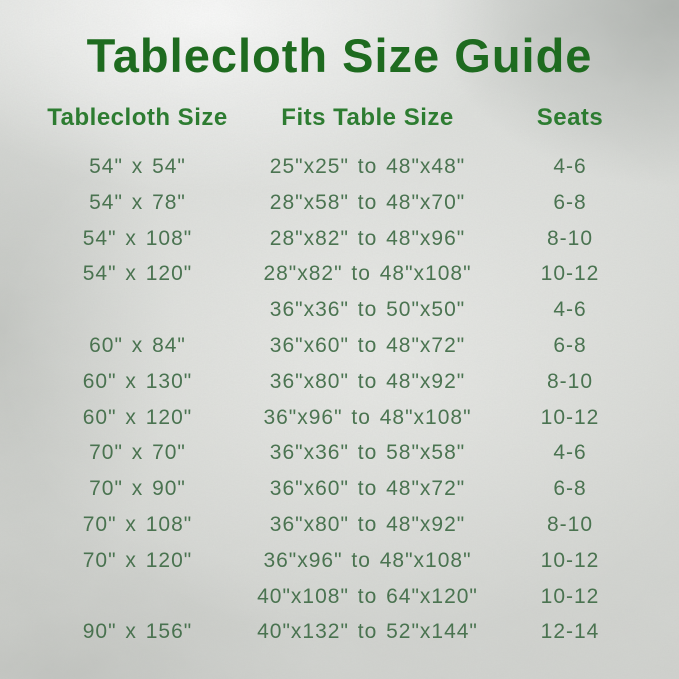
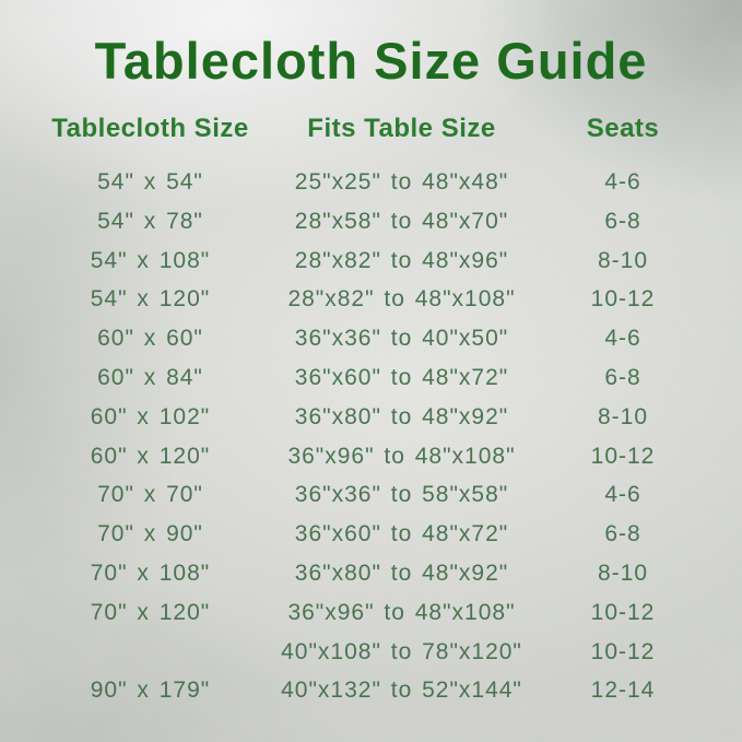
  Tablecloth Size Guide
  Tablecloth Size
  Fits Table Size
  Seats
  54" x 54"
  25"x25" to 48"x48"
  4-6
  54" x 78"
  28"x58" to 48"x70"
  6-8
  54" x 108"
  28"x82" to 48"x96"
  8-10
  54" x 120"
  28"x82" to 48"x108"
  10-12
+ 60" x 60"
- 36"x36" to 50"x50"
+ 36"x36" to 40"x50"
  4-6
  60" x 84"
  36"x60" to 48"x72"
  6-8
- 60" x 130"
+ 60" x 102"
  36"x80" to 48"x92"
  8-10
  60" x 120"
  36"x96" to 48"x108"
  10-12
  70" x 70"
  36"x36" to 58"x58"
  4-6
  70" x 90"
  36"x60" to 48"x72"
  6-8
  70" x 108"
  36"x80" to 48"x92"
  8-10
  70" x 120"
  36"x96" to 48"x108"
  10-12
- 40"x108" to 64"x120"
+ 40"x108" to 78"x120"
  10-12
- 90" x 156"
+ 90" x 179"
  40"x132" to 52"x144"
  12-14
